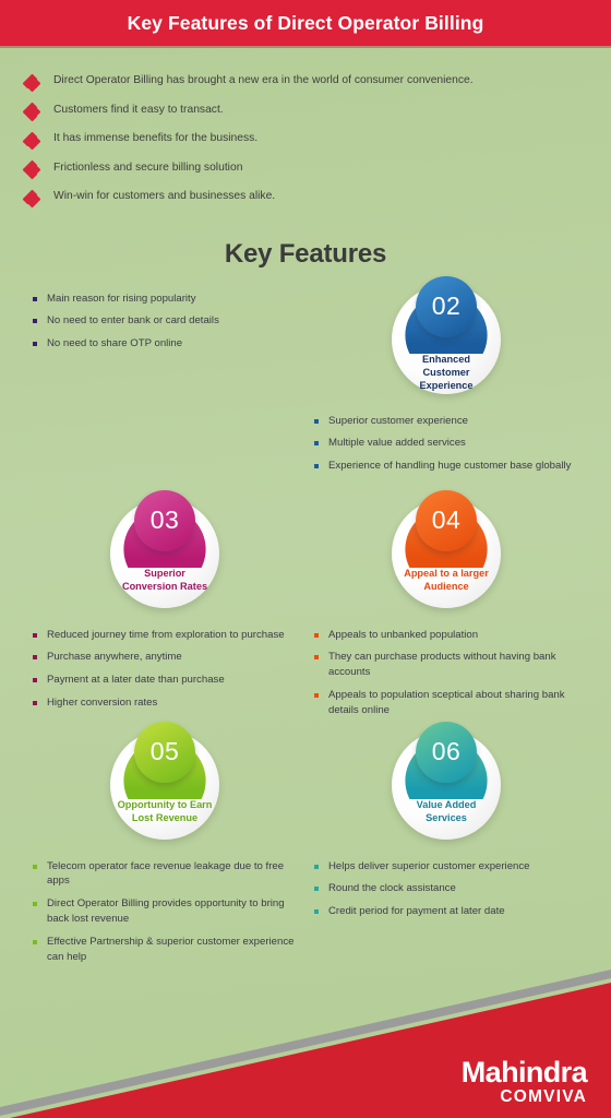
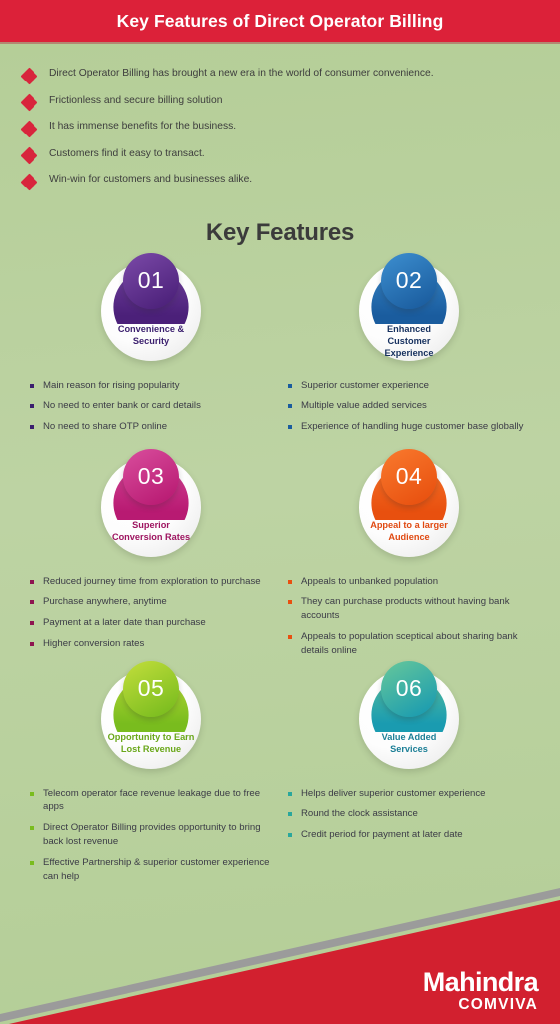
  Key Features of Direct Operator Billing
  Direct Operator Billing has brought a new era in the world of consumer convenience.
- Customers find it easy to transact.
+ Frictionless and secure billing solution
  It has immense benefits for the business.
- Frictionless and secure billing solution
+ Customers find it easy to transact.
  Win-win for customers and businesses alike.
  Key Features
+ Convenience &
+ Security
+ 01
  Main reason for rising popularity
  No need to enter bank or card details
  No need to share OTP online
  Enhanced Customer
  Experience
  02
  Superior customer experience
  Multiple value added services
  Experience of handling huge customer base globally
  Superior
  Conversion Rates
  03
  Reduced journey time from exploration to purchase
  Purchase anywhere, anytime
  Payment at a later date than purchase
  Higher conversion rates
  Appeal to a larger
  Audience
  04
  Appeals to unbanked population
  They can purchase products without having bank accounts
  Appeals to population sceptical about sharing bank details online
  Opportunity to Earn
  Lost Revenue
  05
  Telecom operator face revenue leakage due to free apps
  Direct Operator Billing provides opportunity to bring back lost revenue
  Effective Partnership & superior customer experience can help
  Value Added
  Services
  06
  Helps deliver superior customer experience
  Round the clock assistance
  Credit period for payment at later date
  Mahindra
  COMVIVA
